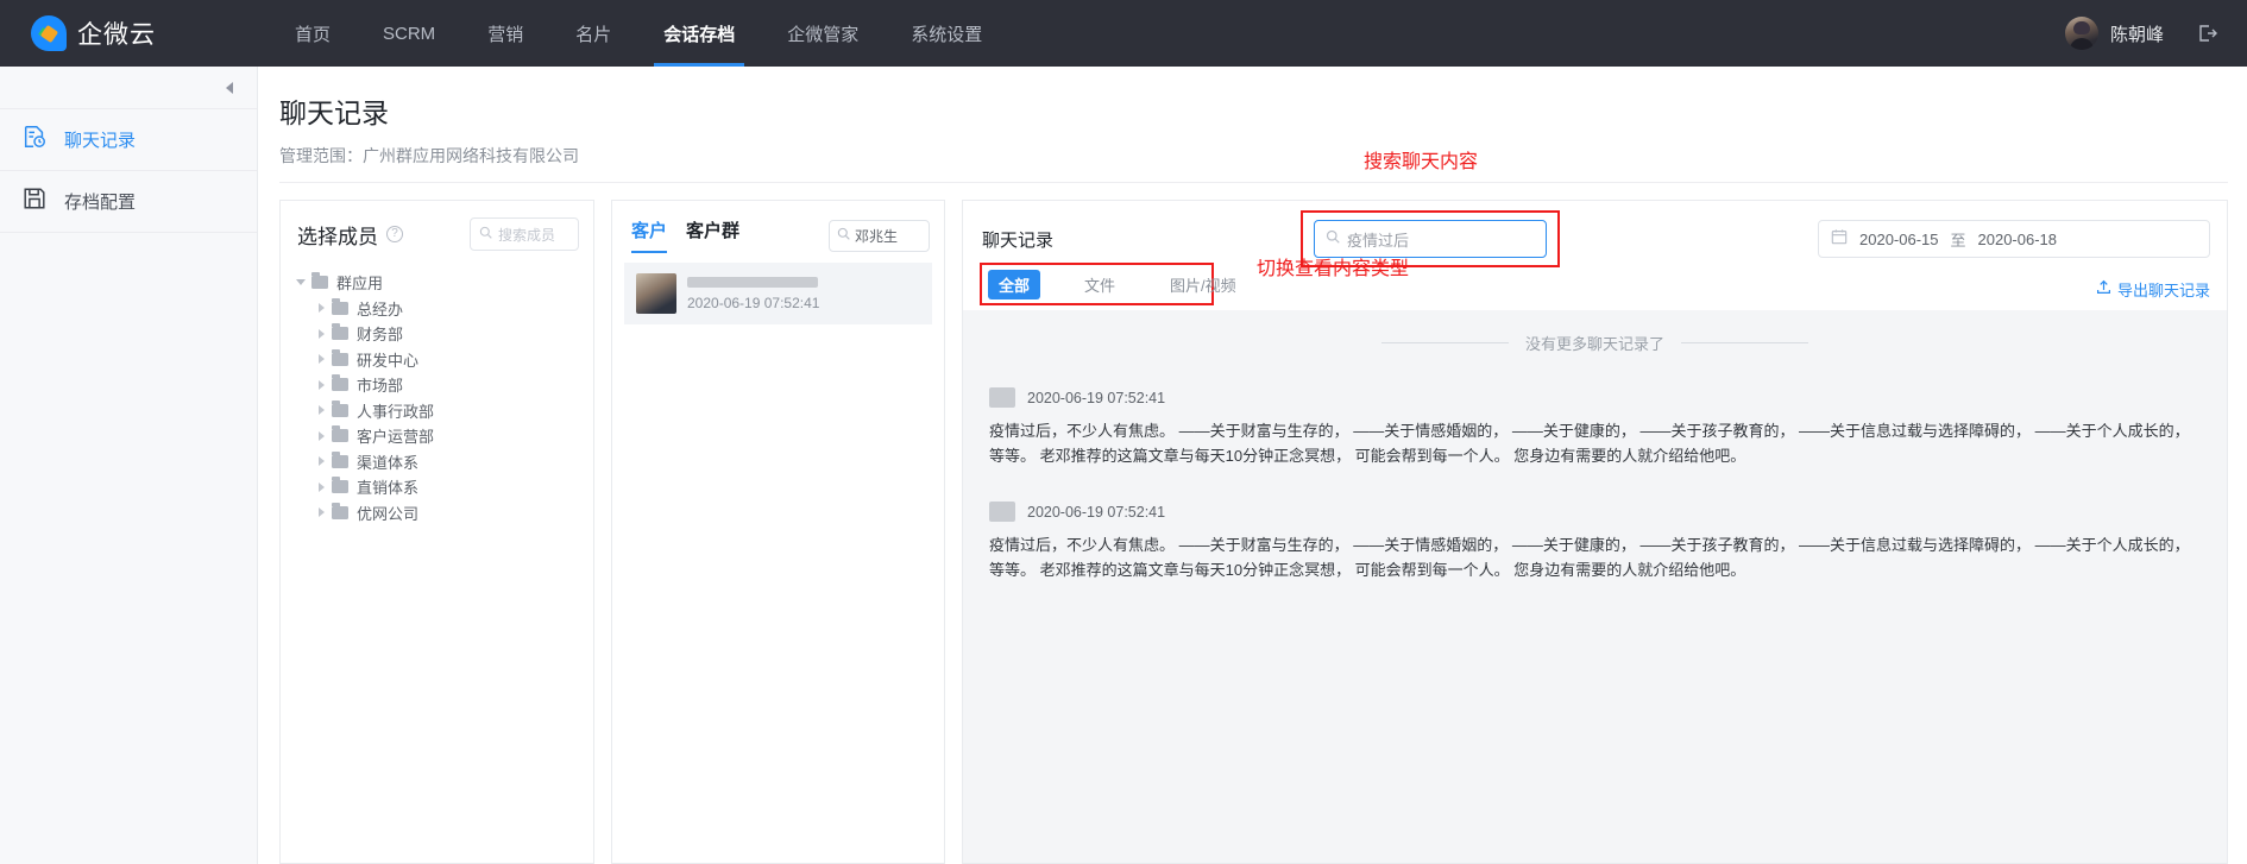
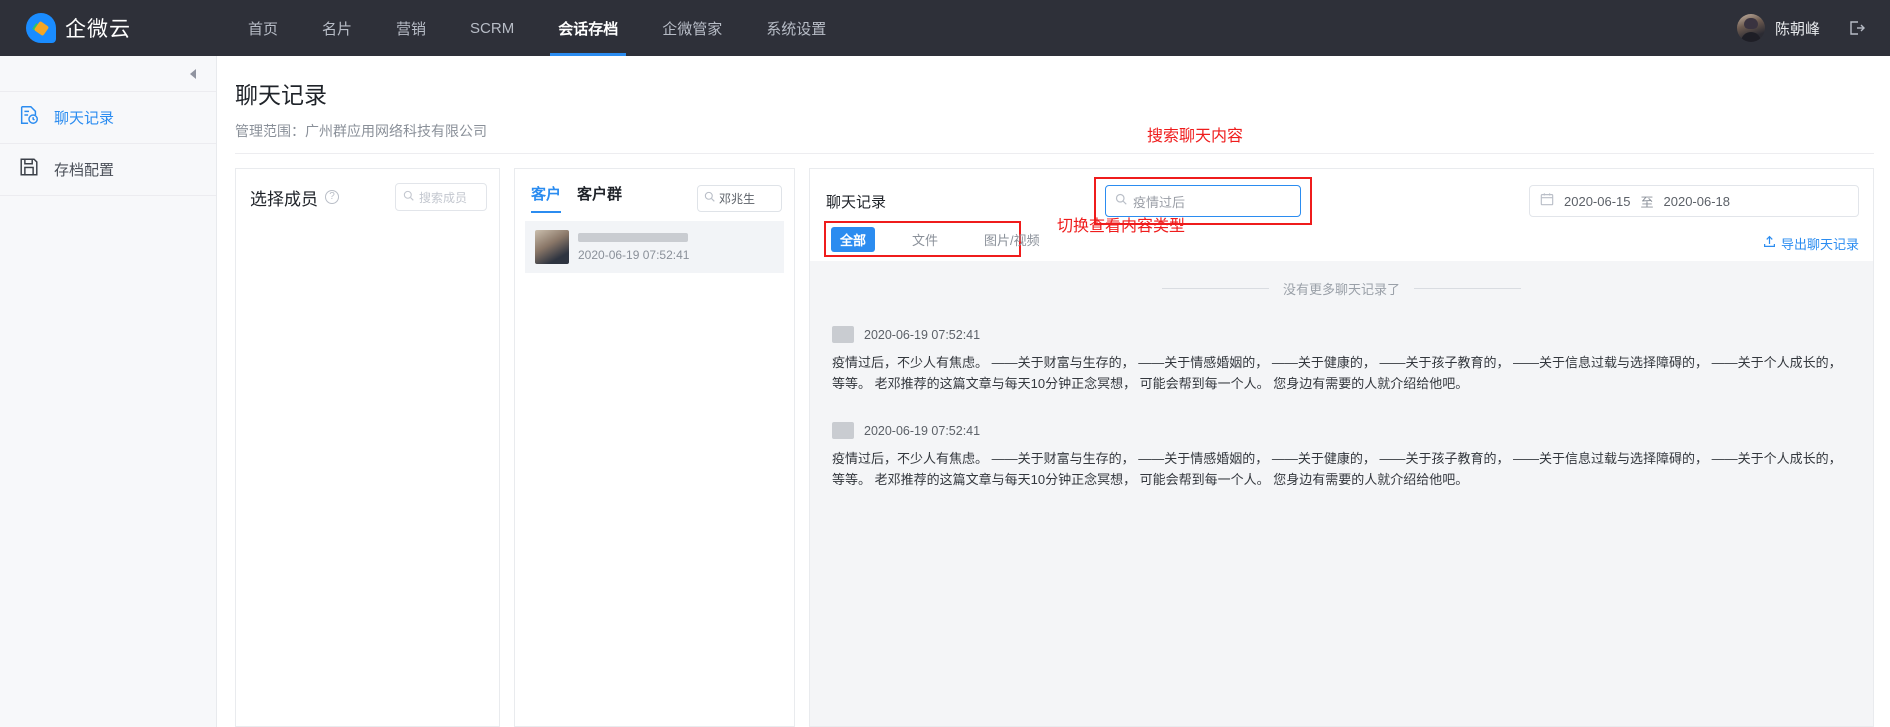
  企微云
  首页
- SCRM
+ 名片
  营销
- 名片
+ SCRM
  会话存档
  企微管家
  系统设置
  陈朝峰
  聊天记录
  存档配置
  聊天记录
  管理范围：广州群应用网络科技有限公司
  选择成员
  ?
  搜索成员
- 群应用
- 总经办
- 财务部
- 研发中心
- 市场部
- 人事行政部
- 客户运营部
- 渠道体系
- 直销体系
- 优网公司
  客户
  客户群
  邓兆生
  2020-06-19 07:52:41
  聊天记录
  疫情过后
  2020-06-15
  至
  2020-06-18
  全部
  文件
  图片/视频
  导出聊天记录
  没有更多聊天记录了
  2020-06-19 07:52:41
  疫情过后，不少人有焦虑。 ——关于财富与生存的， ——关于情感婚姻的， ——关于健康的， ——关于孩子教育的， ——关于信息过载与选择障碍的， ——关于个人成长的， 等等。 老邓推荐的这篇文章与每天10分钟正念冥想， 可能会帮到每一个人。 您身边有需要的人就介绍给他吧。
  2020-06-19 07:52:41
  疫情过后，不少人有焦虑。 ——关于财富与生存的， ——关于情感婚姻的， ——关于健康的， ——关于孩子教育的， ——关于信息过载与选择障碍的， ——关于个人成长的， 等等。 老邓推荐的这篇文章与每天10分钟正念冥想， 可能会帮到每一个人。 您身边有需要的人就介绍给他吧。
  搜索聊天内容
  切换查看内容类型
